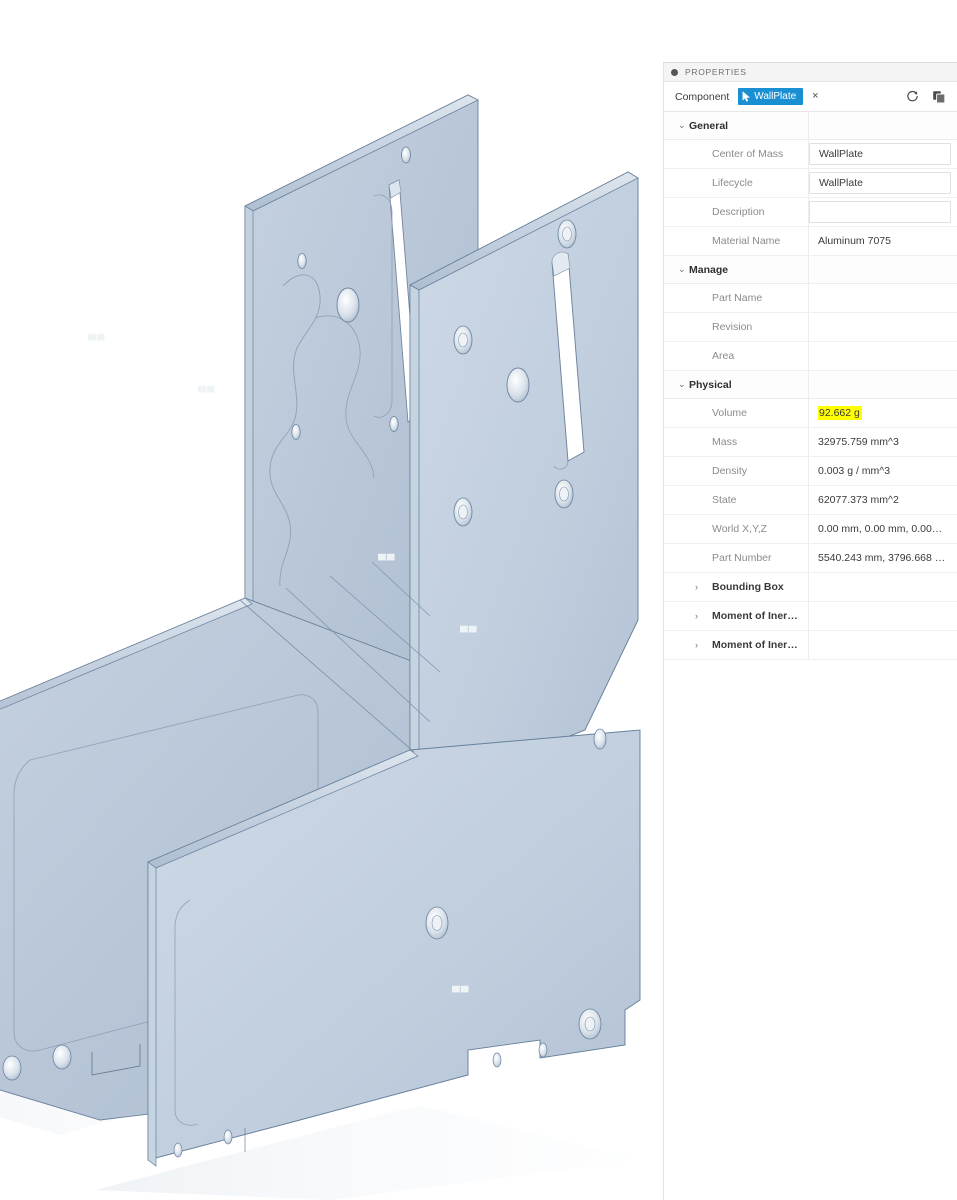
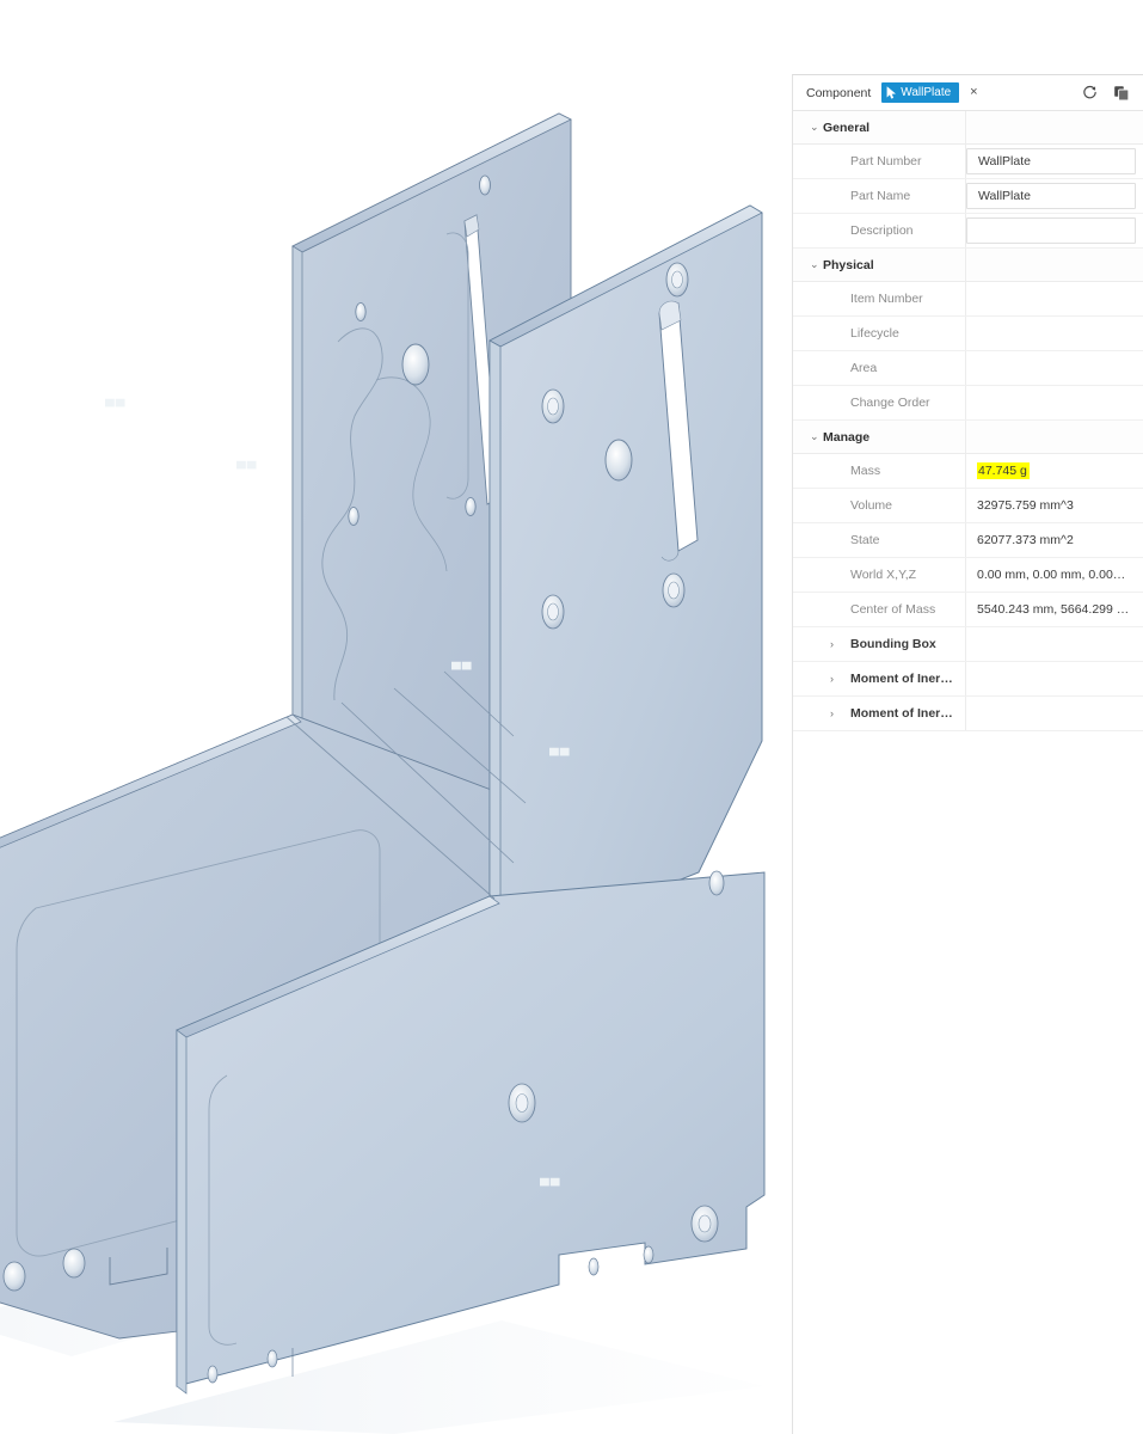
  ▄▄
  ▄▄
  ▄▄
- PROPERTIES
  Component
  WallPlate
  ×
  ⌄
  General
- Center of Mass
+ Part Number
  WallPlate
- Lifecycle
+ Part Name
  WallPlate
  Description
- Material Name
- Aluminum 7075
  ⌄
- Manage
+ Physical
+ Item Number
- Part Name
+ Lifecycle
- Revision
  Area
+ Change Order
  ⌄
- Physical
+ Manage
- Volume
+ Mass
- 92.662 g
+ 47.745 g
- Mass
+ Volume
  32975.759 mm^3
- Density
- 0.003 g / mm^3
  State
  62077.373 mm^2
  World X,Y,Z
  0.00 mm, 0.00 mm, 0.00…
- Part Number
+ Center of Mass
- 5540.243 mm, 3796.668 …
+ 5540.243 mm, 5664.299 …
  ›
  Bounding Box
  ›
  Moment of Iner…
  ›
  Moment of Iner…
